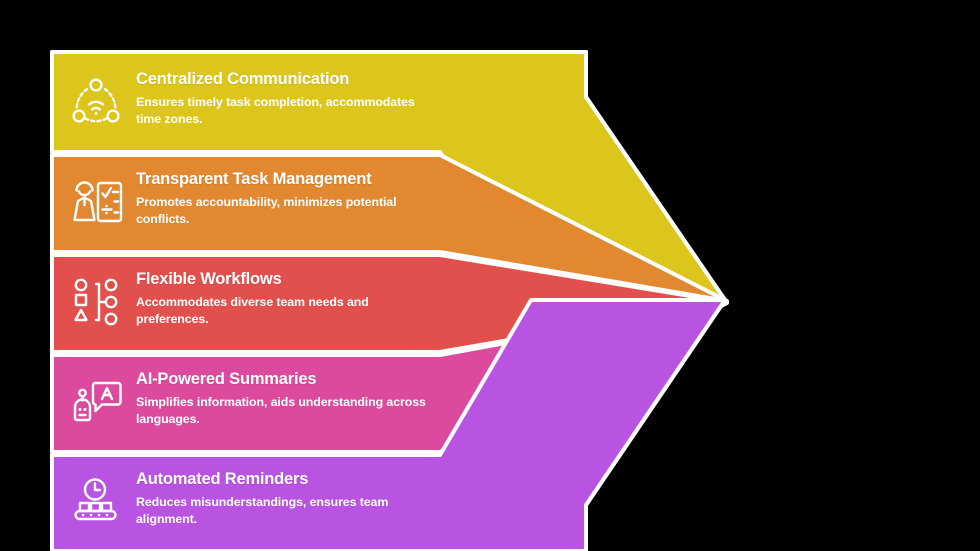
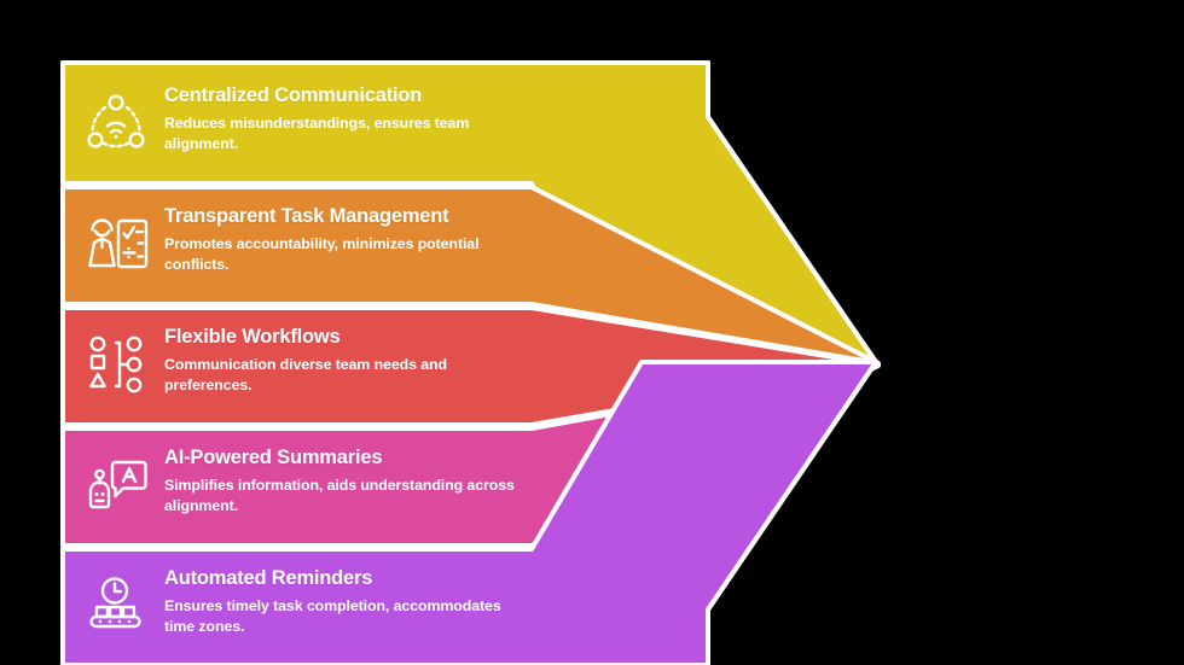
  Centralized Communication
- Ensures timely task completion, accommodates time zones.
+ Reduces misunderstandings, ensures team alignment.
  Transparent Task Management
  Promotes accountability, minimizes potential conflicts.
  Flexible Workflows
- Accommodates diverse team needs and preferences.
+ Communication diverse team needs and preferences.
  AI-Powered Summaries
- Simplifies information, aids understanding across languages.
+ Simplifies information, aids understanding across alignment.
  Automated Reminders
- Reduces misunderstandings, ensures team alignment.
+ Ensures timely task completion, accommodates time zones.
